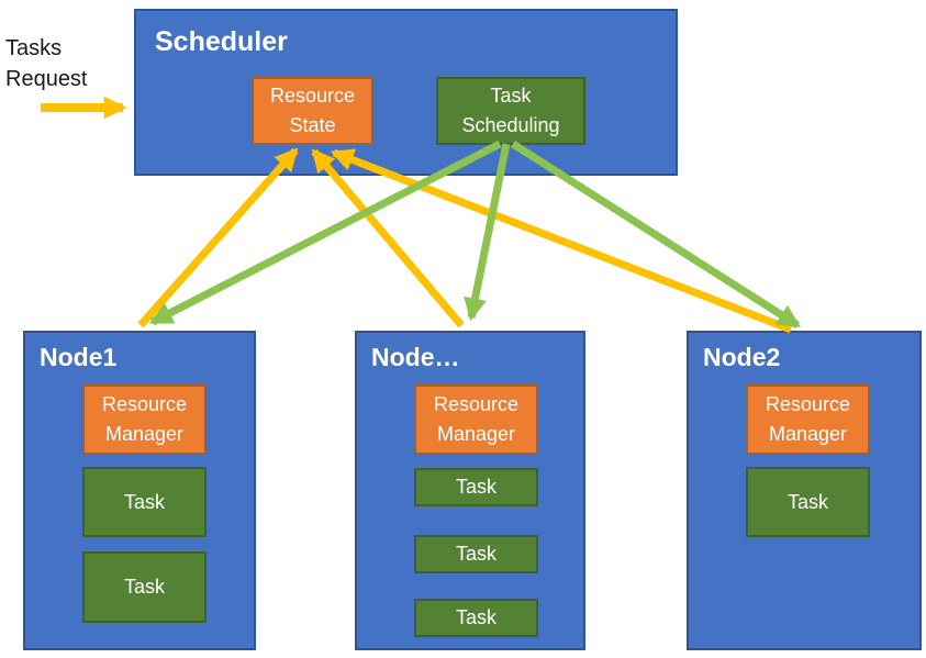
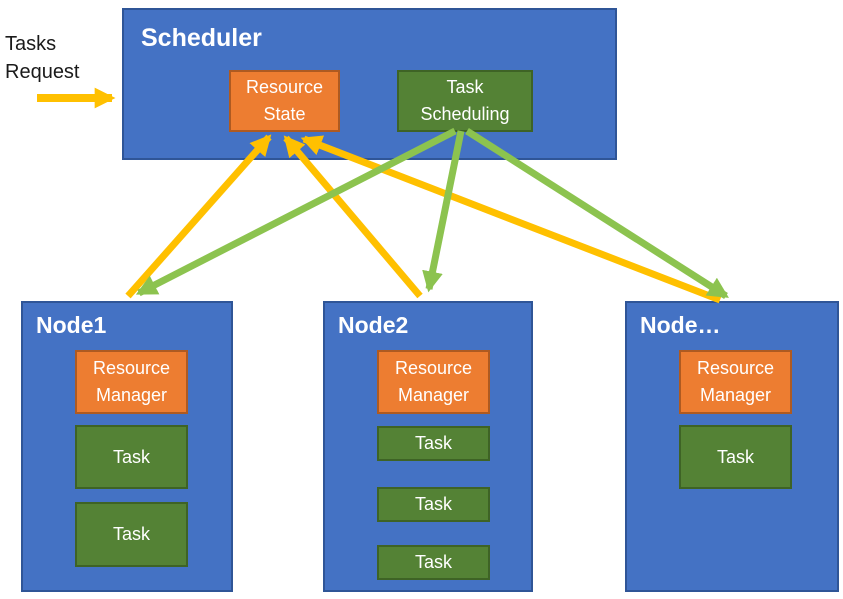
  Tasks
  Request
  Scheduler
  Resource
  State
  Task
  Scheduling
  Node1
  Resource
  Manager
  Task
  Task
- Node…
+ Node2
  Resource
  Manager
  Task
  Task
  Task
- Node2
+ Node…
  Resource
  Manager
  Task
